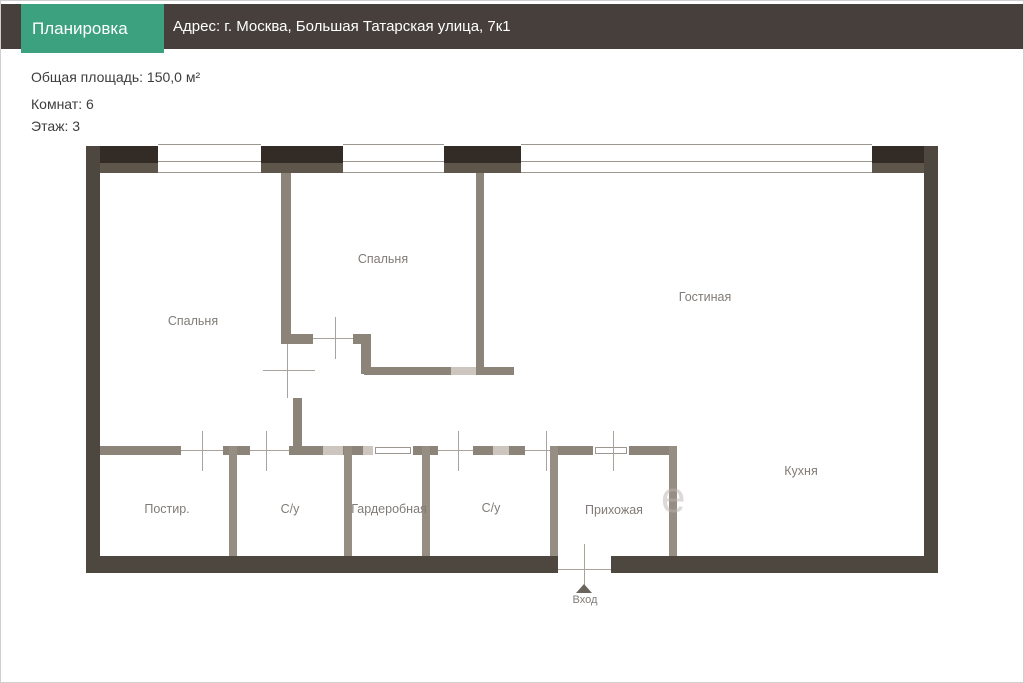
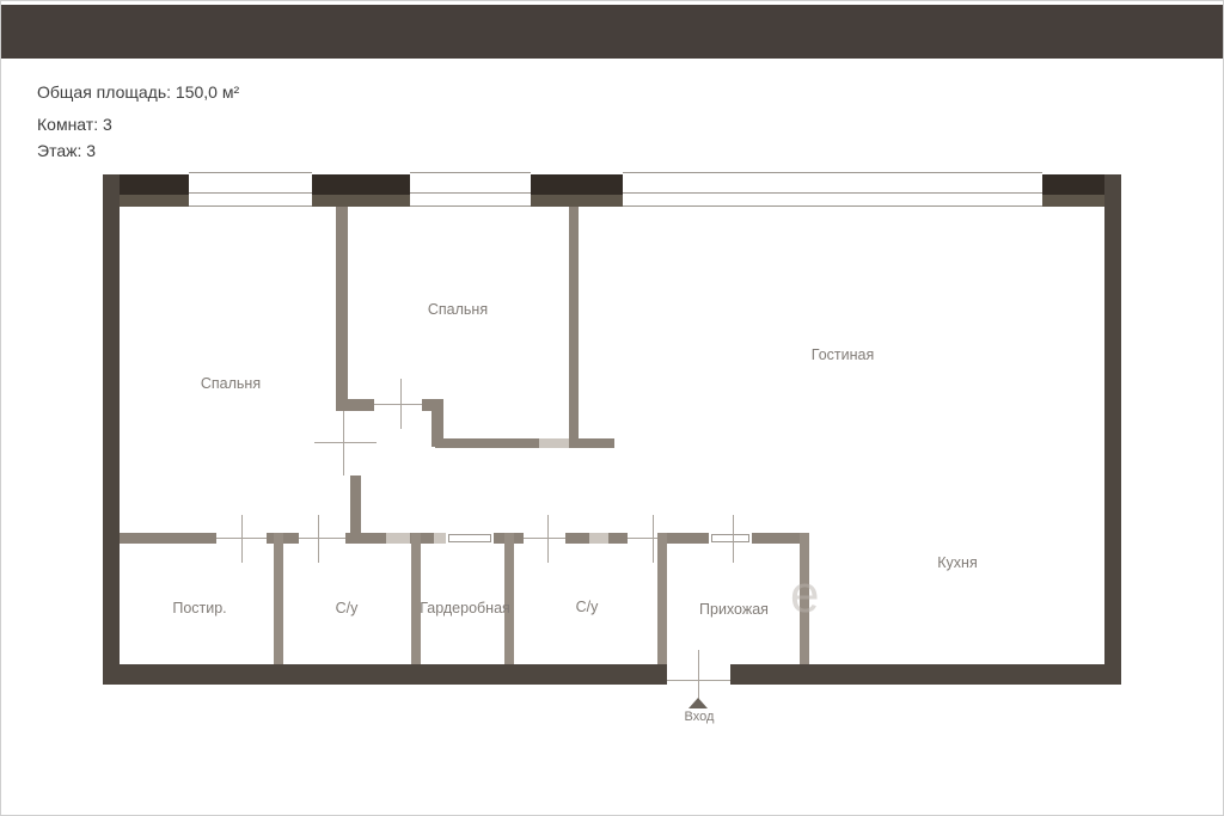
- Планировка
- Адрес: г. Москва, Большая Татарская улица, 7к1
  Общая площадь: 150,0 м²
- Комнат: 6
+ Комнат: 3
  Этаж: 3
  Вход
  е
  Спальня
  Спальня
  Гостиная
  Кухня
  Постир.
  С/у
  Гардеробная
  С/у
  Прихожая
